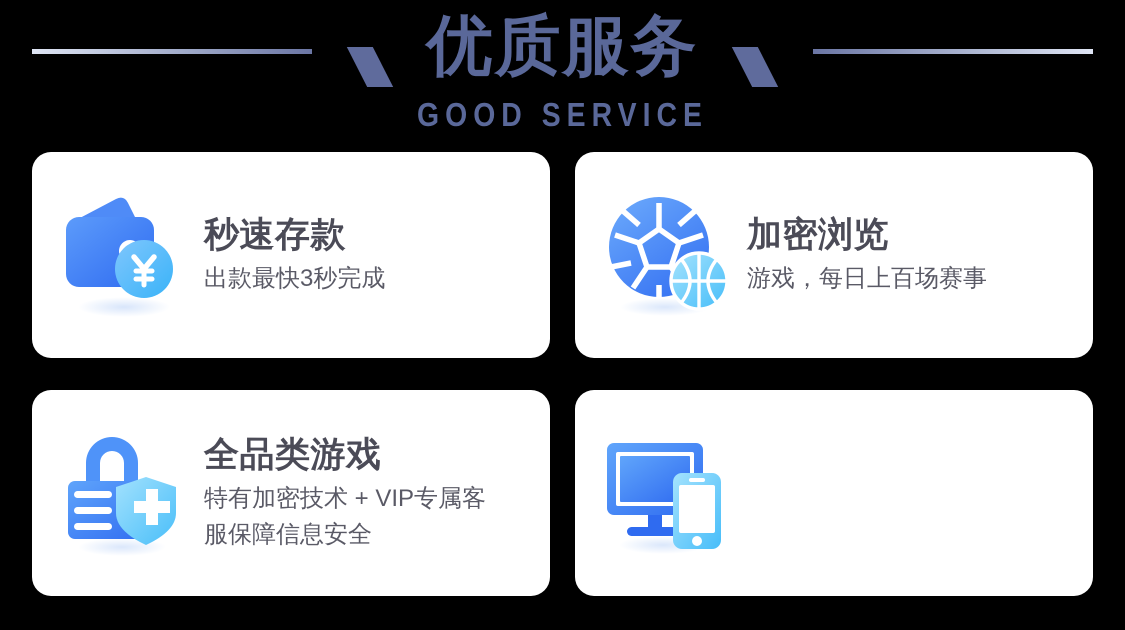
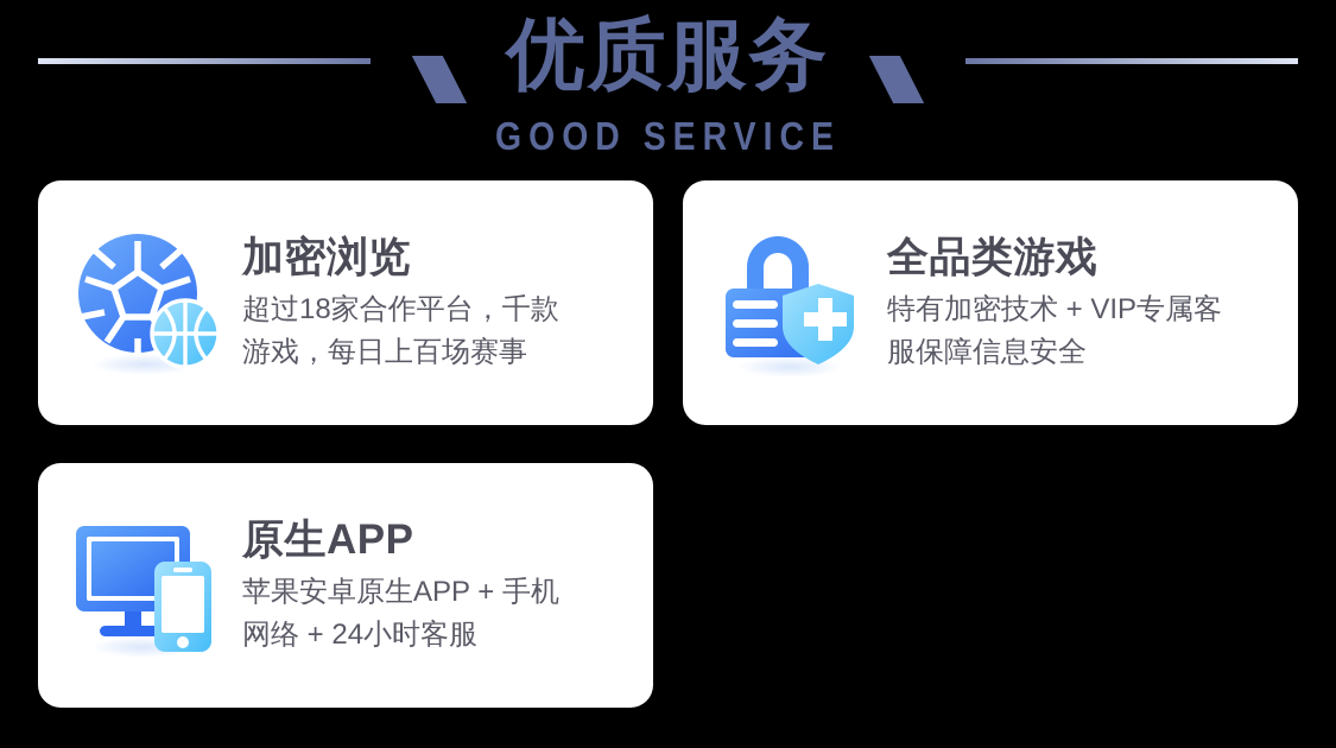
  优质服务
  GOOD SERVICE
- 秒速存款
- 出款最快3秒完成
  加密浏览
+ 超过18家合作平台，千款
  游戏，每日上百场赛事
  全品类游戏
  特有加密技术 + VIP专属客
  服保障信息安全
+ 原生APP
+ 苹果安卓原生APP + 手机
+ 网络 + 24小时客服
